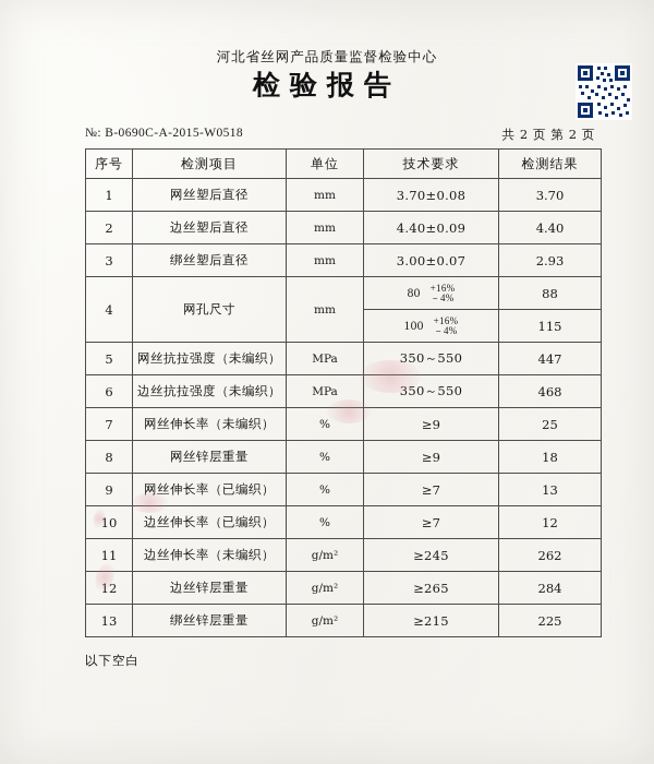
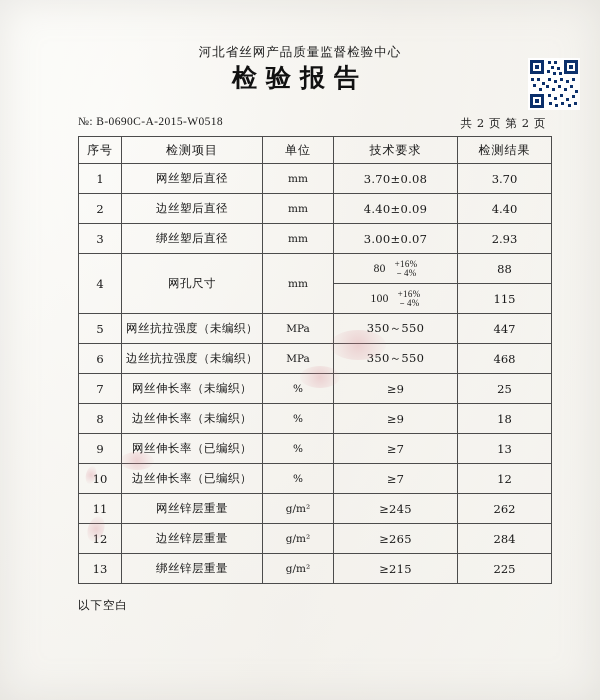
  河北省丝网产品质量监督检验中心
  检验报告
  №: B-0690C-A-2015-W0518
  共 2 页 第 2 页
  序号	检测项目	单位	技术要求	检测结果
  1	网丝塑后直径	mm	3.70±0.08	3.70
  2	边丝塑后直径	mm	4.40±0.09	4.40
  3	绑丝塑后直径	mm	3.00±0.07	2.93
  4	网孔尺寸	mm	80 +16% －4%	88
  100 +16% －4%	115
  5	网丝抗拉强度（未编织）	MPa	350～550	447
  6	边丝抗拉强度（未编织）	MPa	50～550	468
  7	网丝伸长率（未编织）	%	≥9	25
- 8	网丝锌层重量	%	≥9	18
+ 8	边丝伸长率（未编织）	%	≥9	18
  9	网丝伸长率（已编织）	%	≥7	13
  10	边丝伸长率（已编织）	%	≥7	12
- 11	边丝伸长率（未编织）	g/m²	≥245	262
+ 11	网丝锌层重量	g/m²	≥245	262
  2	边丝锌层重量	g/m²	≥265	284
  13	绑丝锌层重量	g/m²	≥215	225
  以下空白
